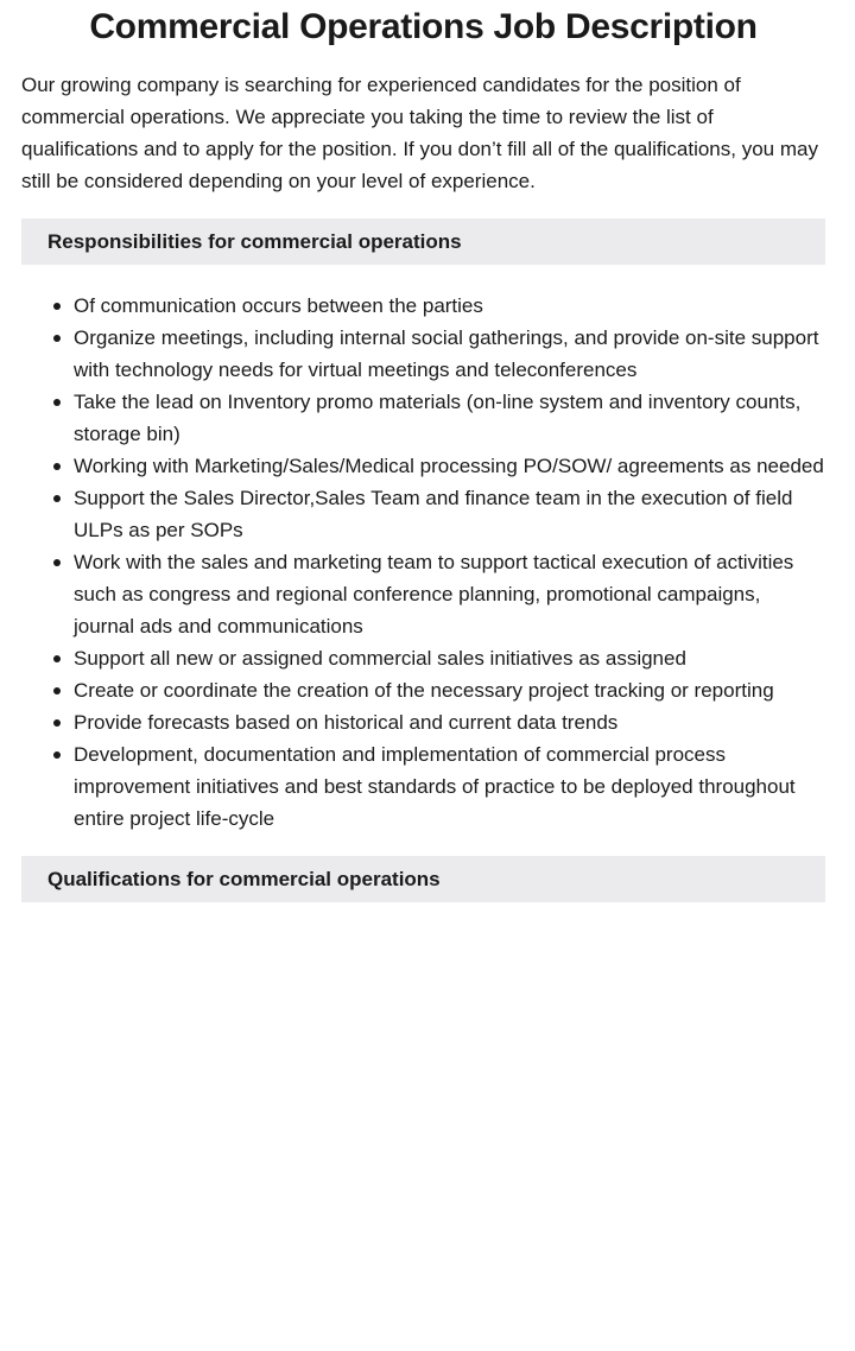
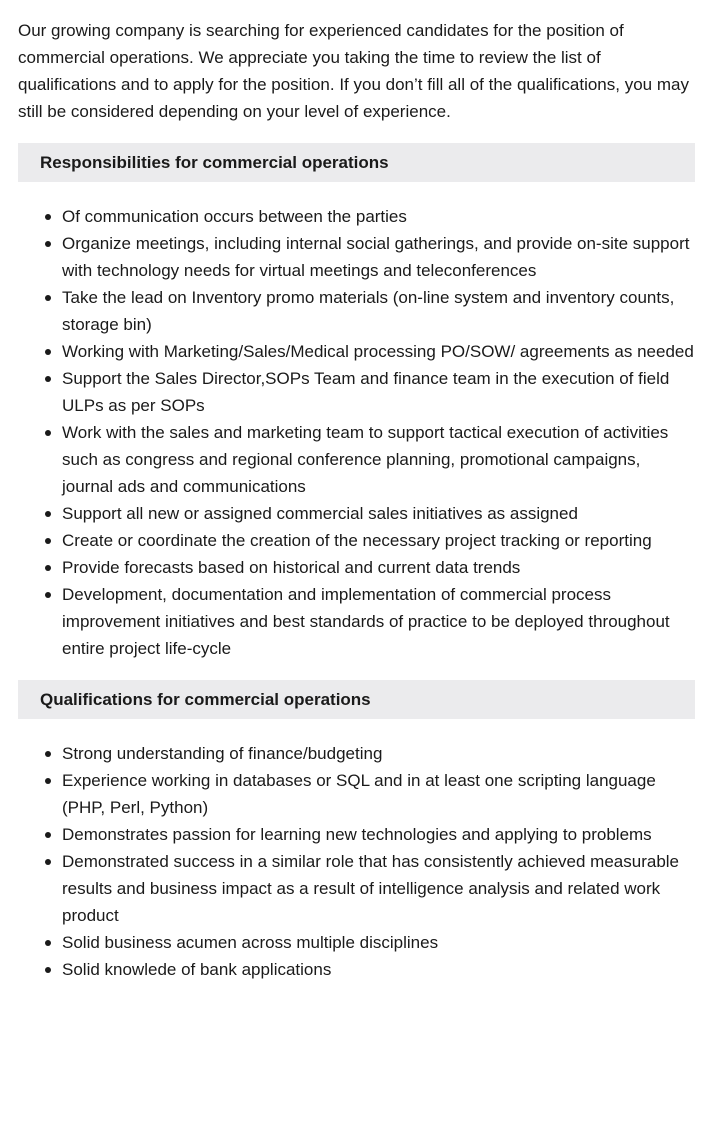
- Commercial Operations Job Description
  Our growing company is searching for experienced candidates for the position of commercial operations. We appreciate you taking the time to review the list of qualifications and to apply for the position. If you don’t fill all of the qualifications, you may still be considered depending on your level of experience.
  Responsibilities for commercial operations
  Of communication occurs between the parties
  Organize meetings, including internal social gatherings, and provide on-site support with technology needs for virtual meetings and teleconferences
  Take the lead on Inventory promo materials (on-line system and inventory counts, storage bin)
  Working with Marketing/Sales/Medical processing PO/SOW/ agreements as needed
- Support the Sales Director,Sales Team and finance team in the execution of field ULPs as per SOPs
+ Support the Sales Director,SOPs Team and finance team in the execution of field ULPs as per SOPs
  Work with the sales and marketing team to support tactical execution of activities such as congress and regional conference planning, promotional campaigns, journal ads and communications
  Support all new or assigned commercial sales initiatives as assigned
  Create or coordinate the creation of the necessary project tracking or reporting
  Provide forecasts based on historical and current data trends
  Development, documentation and implementation of commercial process improvement initiatives and best standards of practice to be deployed throughout entire project life-cycle
  Qualifications for commercial operations
+ Strong understanding of finance/budgeting
+ Experience working in databases or SQL and in at least one scripting language (PHP, Perl, Python)
+ Demonstrates passion for learning new technologies and applying to problems
+ Demonstrated success in a similar role that has consistently achieved measurable results and business impact as a result of intelligence analysis and related work product
+ Solid business acumen across multiple disciplines
+ Solid knowlede of bank applications
